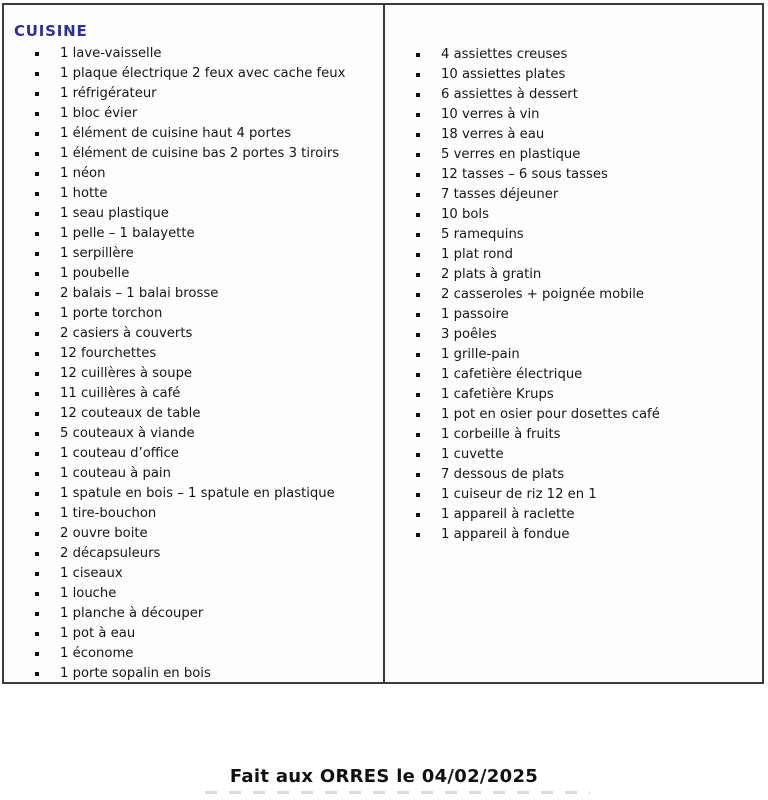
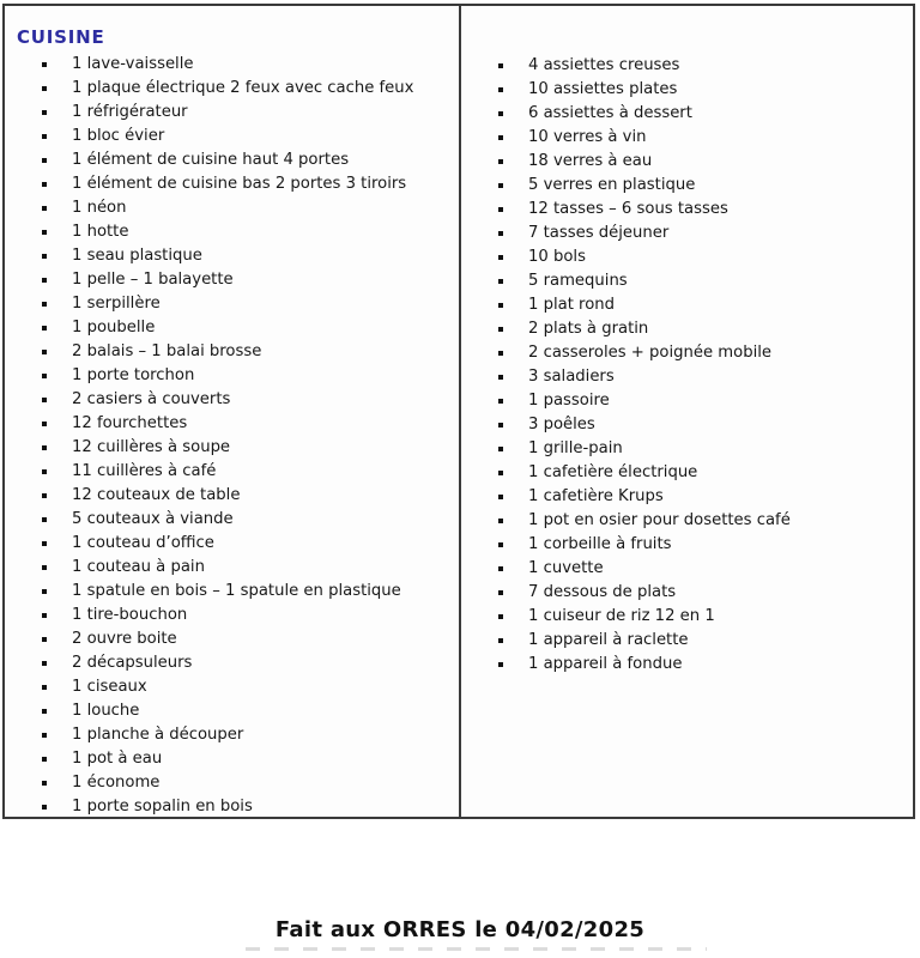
  CUISINE
  1 lave-vaisselle
  1 plaque électrique 2 feux avec cache feux
  1 réfrigérateur
  1 bloc évier
  1 élément de cuisine haut 4 portes
  1 élément de cuisine bas 2 portes 3 tiroirs
  1 néon
  1 hotte
  1 seau plastique
  1 pelle – 1 balayette
  1 serpillère
  1 poubelle
  2 balais – 1 balai brosse
  1 porte torchon
  2 casiers à couverts
  12 fourchettes
  12 cuillères à soupe
  11 cuillères à café
  12 couteaux de table
  5 couteaux à viande
  1 couteau d’office
  1 couteau à pain
  1 spatule en bois – 1 spatule en plastique
  1 tire-bouchon
  2 ouvre boite
  2 décapsuleurs
  1 ciseaux
  1 louche
  1 planche à découper
  1 pot à eau
  1 économe
  1 porte sopalin en bois
  4 assiettes creuses
  10 assiettes plates
  6 assiettes à dessert
  10 verres à vin
  18 verres à eau
  5 verres en plastique
  12 tasses – 6 sous tasses
  7 tasses déjeuner
  10 bols
  5 ramequins
  1 plat rond
  2 plats à gratin
  2 casseroles + poignée mobile
+ 3 saladiers
  1 passoire
  3 poêles
  1 grille-pain
  1 cafetière électrique
  1 cafetière Krups
  1 pot en osier pour dosettes café
  1 corbeille à fruits
  1 cuvette
  7 dessous de plats
  1 cuiseur de riz 12 en 1
  1 appareil à raclette
  1 appareil à fondue
  Fait aux ORRES le 04/02/2025
